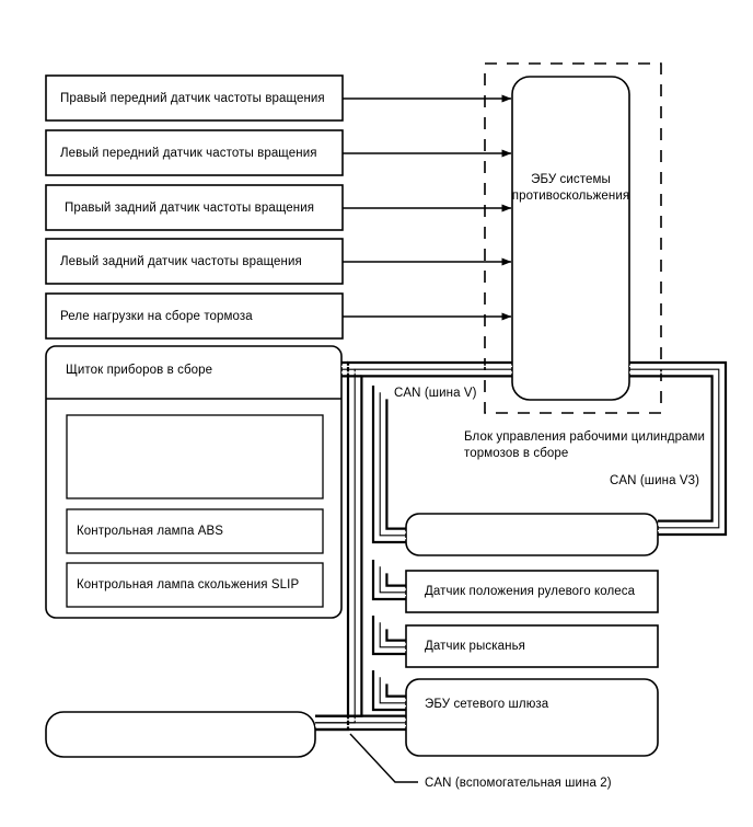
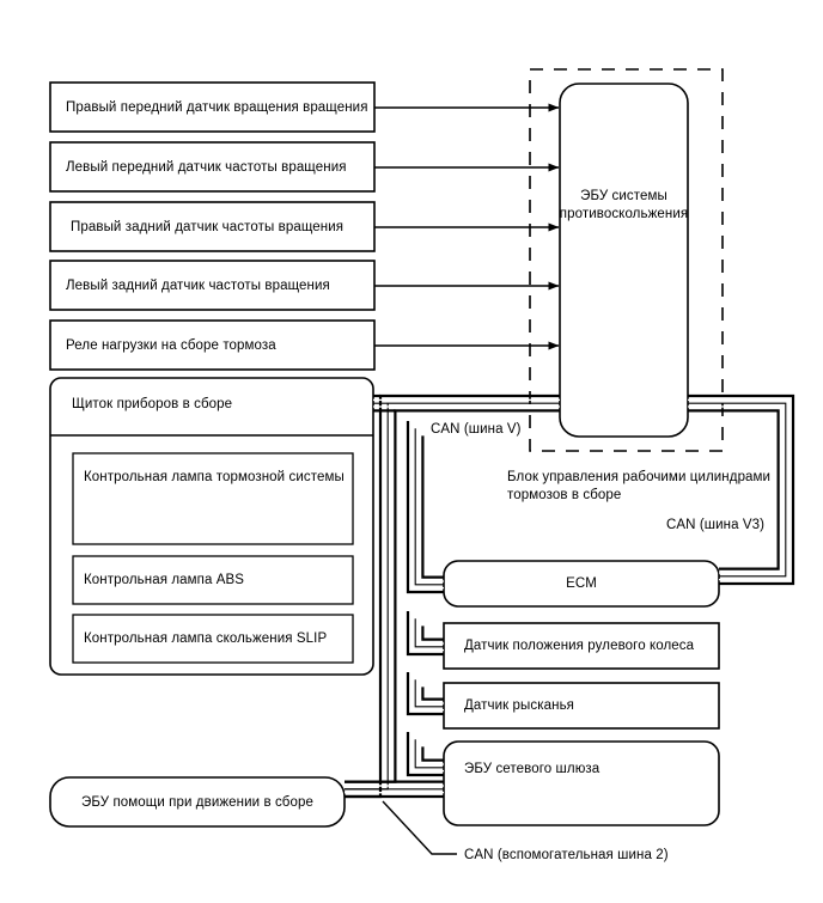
- Правый передний датчик частоты вращения
+ Правый передний датчик вращения вращения
  Левый передний датчик частоты вращения
  Правый задний датчик частоты вращения
  Левый задний датчик частоты вращения
  Реле нагрузки на сборе тормоза
  ЭБУ системы
  противоскольжения
  Блок управления рабочими цилиндрами
  тормозов в сборе
  CAN (шина V)
  CAN (шина V3)
  CAN (вспомогательная шина 2)
  Щиток приборов в сборе
+ Контрольная лампа тормозной системы
  Контрольная лампа ABS
  Контрольная лампа скольжения SLIP
+ ECM
  Датчик положения рулевого колеса
  Датчик рысканья
  ЭБУ сетевого шлюза
+ ЭБУ помощи при движении в сборе
